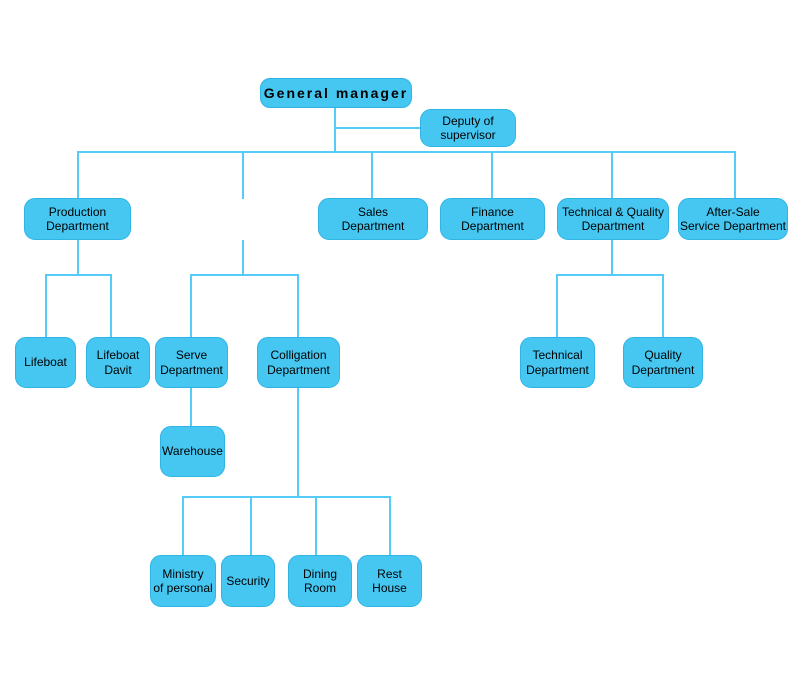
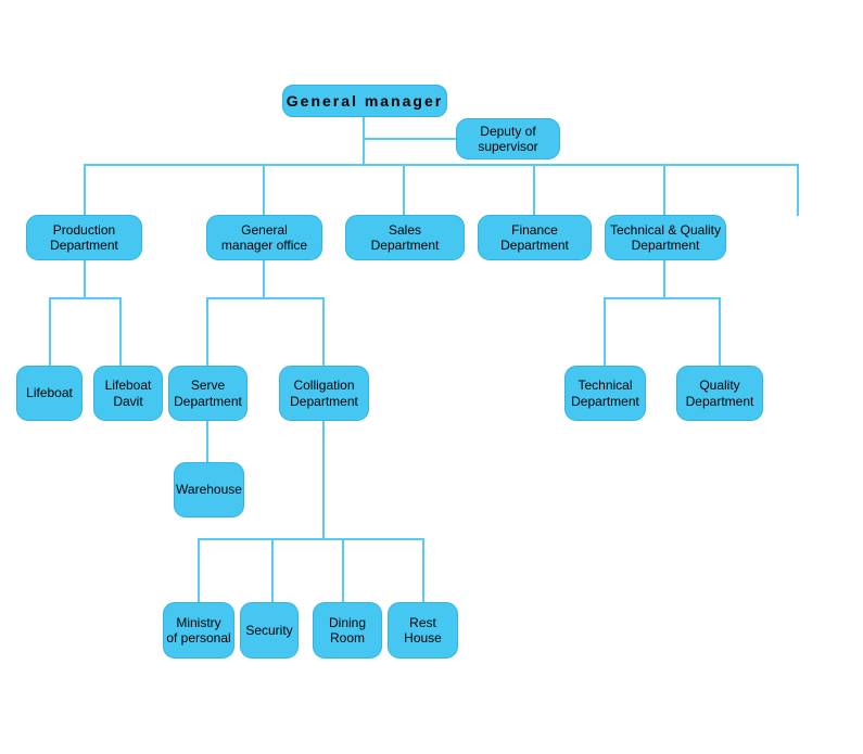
  General manager
  Deputy of
  supervisor
  Production
  Department
+ General
+ manager office
  Sales
  Department
  Finance
  Department
  Technical & Quality
  Department
- After-Sale
- Service Department
  Lifeboat
  Lifeboat
  Davit
  Serve
  Department
  Colligation
  Department
  Technical
  Department
  Quality
  Department
  Warehouse
  Ministry
  of personal
  Security
  Dining
  Room
  Rest
  House
